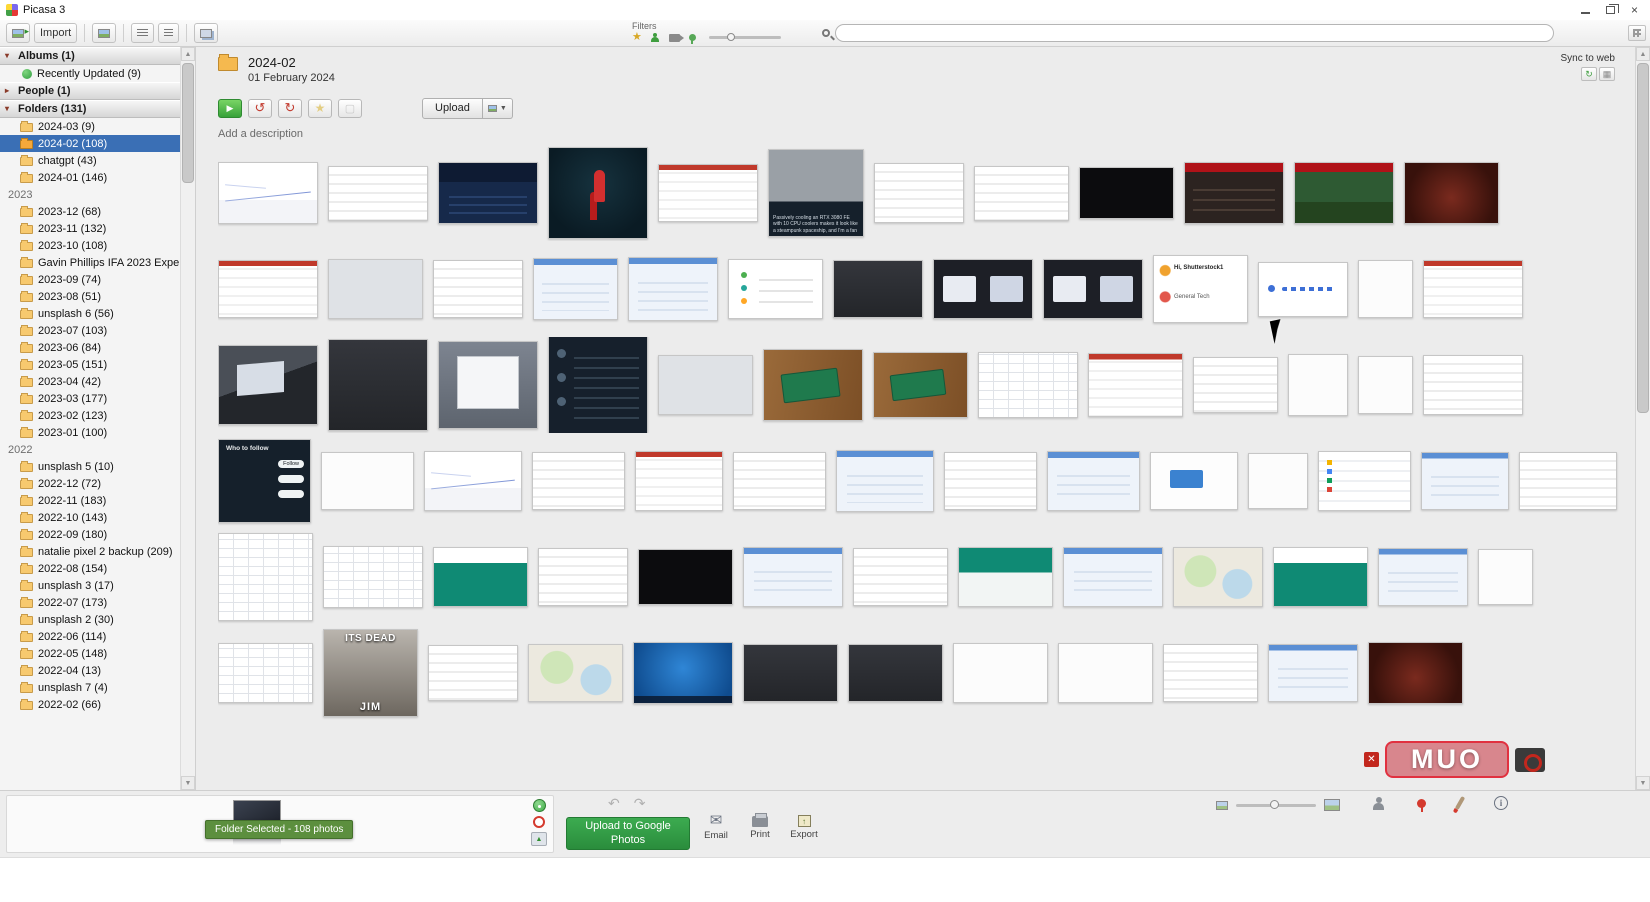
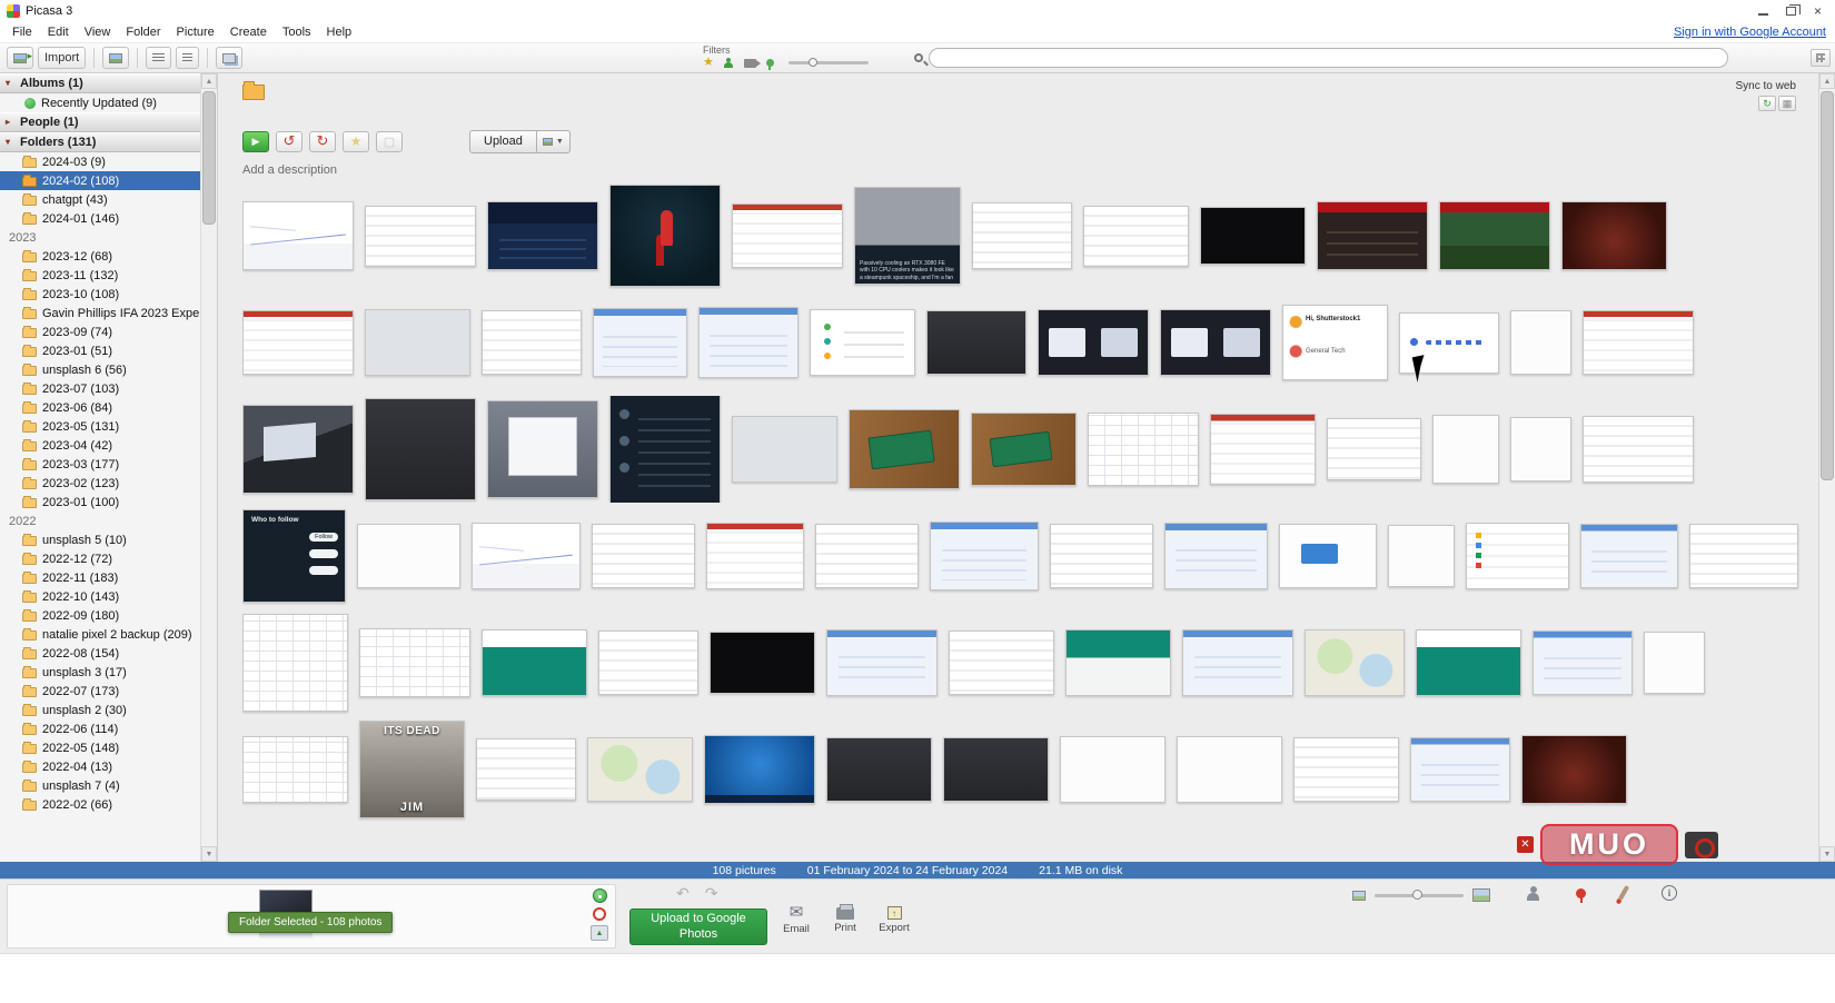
  Picasa 3
  ×
+ File
+ Edit
+ View
+ Folder
+ Picture
+ Create
+ Tools
+ Help
+ Sign in with Google Account
  Import
  Filters
  ★
  ▾
  Albums (1)
  Recently Updated (9)
  ▸
  People (1)
  ▾
  Folders (131)
  2024-03 (9)
  2024-02 (108)
  chatgpt (43)
  2024-01 (146)
  2023
  2023-12 (68)
  2023-11 (132)
  2023-10 (108)
  Gavin Phillips IFA 2023 Expe
  2023-09 (74)
- 2023-08 (51)
+ 2023-01 (51)
  unsplash 6 (56)
  2023-07 (103)
  2023-06 (84)
- 2023-05 (151)
+ 2023-05 (131)
  2023-04 (42)
  2023-03 (177)
  2023-02 (123)
  2023-01 (100)
  2022
  unsplash 5 (10)
  2022-12 (72)
  2022-11 (183)
  2022-10 (143)
  2022-09 (180)
  natalie pixel 2 backup (209)
  2022-08 (154)
  unsplash 3 (17)
  2022-07 (173)
  unsplash 2 (30)
  2022-06 (114)
  2022-05 (148)
  2022-04 (13)
  unsplash 7 (4)
  2022-02 (66)
- 2024-02
- 01 February 2024
  Sync to web
  ↻
  ▦
  ▶
  ↺
  ↻
  ★
  ▢
  Upload
  Add a description
+ 108 pictures
+ 01 February 2024 to 24 February 2024
+ 21.1 MB on disk
  Folder Selected - 108 photos
  ↶
  ↷
  Upload to Google Photos
  ✉
  Email
  Print
  ↑
  Export
  i
  ✕
  MUO
